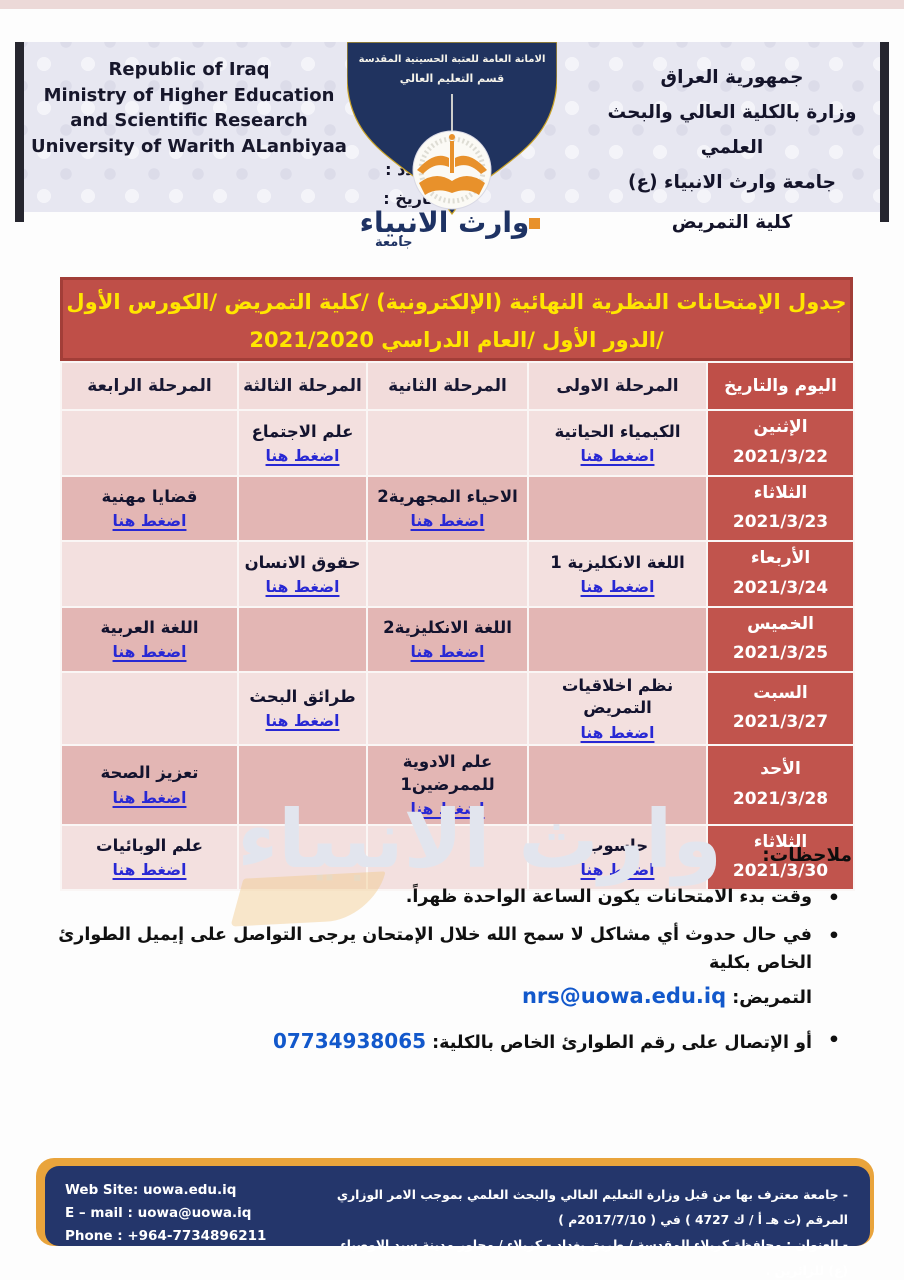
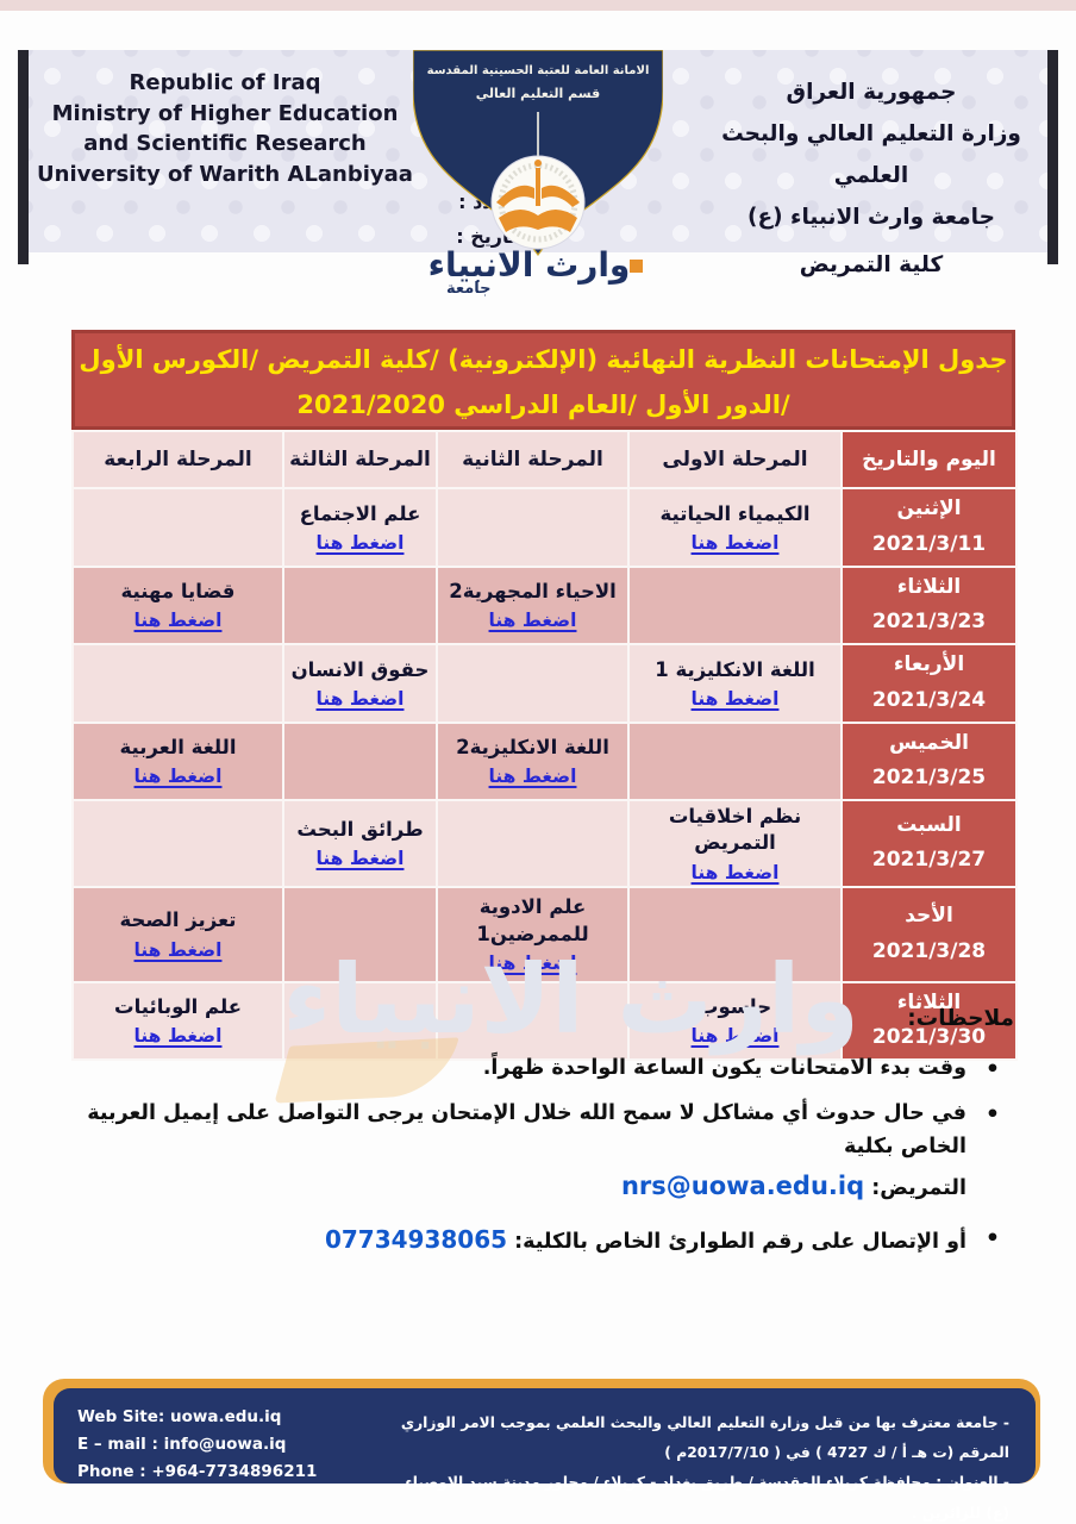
  Republic of Iraq
  Ministry of Higher Education
  and Scientific Research
  University of Warith ALanbiyaa
  جمهورية العراق
- وزارة بالكلية العالي والبحث العلمي
+ وزارة التعليم العالي والبحث العلمي
  جامعة وارث الانبياء (ع)
  كلية التمريض
  الامانة العامة للعتبة الحسينية المقدسة
  قسم التعليم العالي
  وارث الانبياء
  جامعة
  جدول الإمتحانات النظرية النهائية (الإلكترونية) /كلية التمريض /الكورس الأول
  /الدور الأول /العام الدراسي 2021/2020
  اليوم والتاريخ	المرحلة الاولى	المرحلة الثانية	المرحلة الثالثة	المرحلة الرابعة
- الإثنين 2021/3/22	الكيمياء الحياتية اضغط هنا		علم الاجتماع اضغط هنا
+ الإثنين 2021/3/11	الكيمياء الحياتية اضغط هنا		علم الاجتماع اضغط هنا
  الثلاثاء 2021/3/23		الاحياء المجهرية2 اضغط هنا		قضايا مهنية اضغط هنا
  الأربعاء 2021/3/24	اللغة الانكليزية 1 اضغط هنا		حقوق الانسان اضغط هنا
  الخميس 2021/3/25		اللغة الانكليزية2 اضغط هنا		اللغة العربية اضغط هنا
  السبت 2021/3/27	نظم اخلاقيات التمريض اضغط هنا		طرائق البحث اضغط هنا
  الأحد 2021/3/28		علم الادوية للممرضين1 اضغط هنا		تعزيز الصحة اضغط هنا
  الثلاثاء 2021/3/30	حاسوب اضغط هنا			علم الوبائيات اضغط هنا
  وارث الانبياء
  ملاحظات:
  •
  وقت بدء الامتحانات يكون الساعة الواحدة ظهراً.
  •
- في حال حدوث أي مشاكل لا سمح الله خلال الإمتحان يرجى التواصل على إيميل الطوارئ الخاص بكلية
+ في حال حدوث أي مشاكل لا سمح الله خلال الإمتحان يرجى التواصل على إيميل العربية الخاص بكلية
  التمريض: nrs@uowa.edu.iq
  •
  أو الإتصال على رقم الطوارئ الخاص بالكلية: 07734938065
  Web Site: uowa.edu.iq
- E – mail : uowa@uowa.iq
+ E – mail : info@uowa.iq
  Phone : +964-7734896211
  - جامعة معترف بها من قبل وزارة التعليم العالي والبحث العلمي بموجب الامر الوزاري المرقم (ت هـ أ / ك 4727 ) في ( 2017/7/10م )
  - العنوان : محافظة كربلاء المقدسة / طريق بغداد - كربلاء / مجاور مدينة سيد الاوصياء
